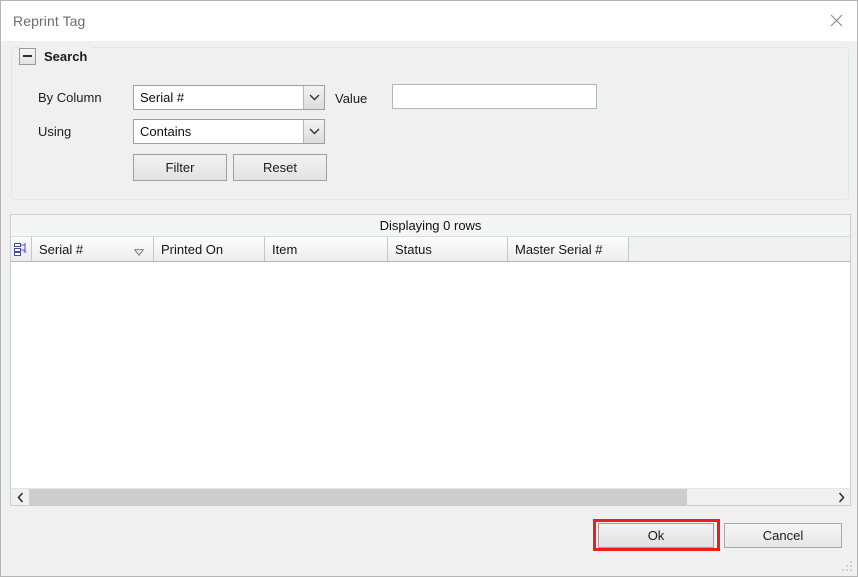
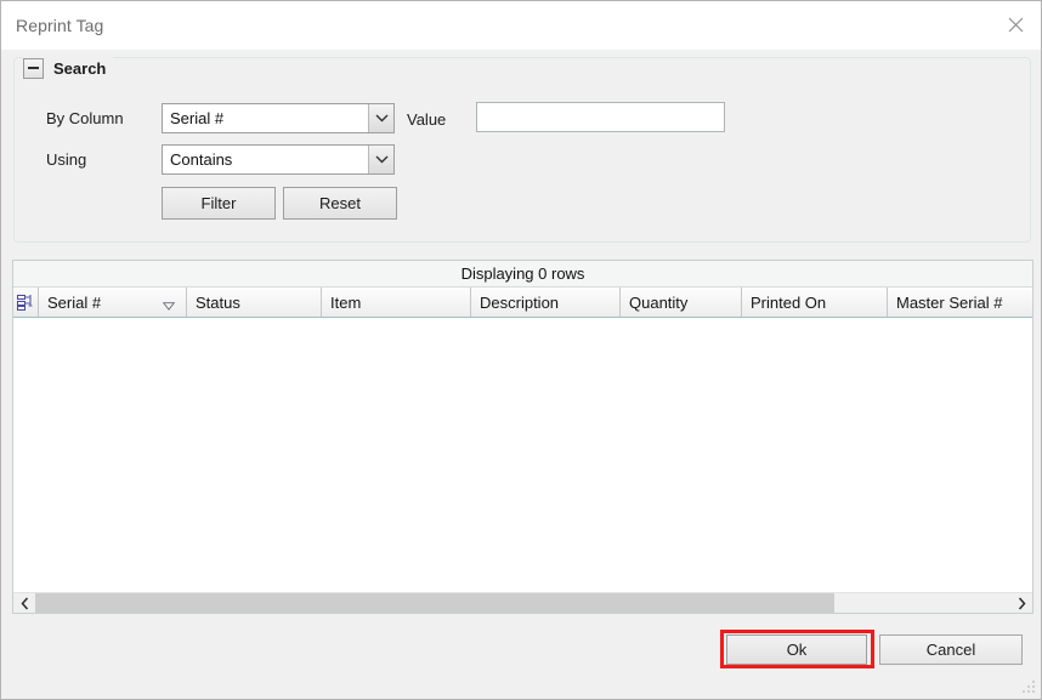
  Reprint Tag
  Search
  By Column
  Serial #
  Using
  Contains
  Value
  Filter
  Reset
  Displaying 0 rows
  Serial #
- Printed On
+ Status
  Item
+ Description
+ Quantity
- Status
+ Printed On
  Master Serial #
  Ok
  Cancel
